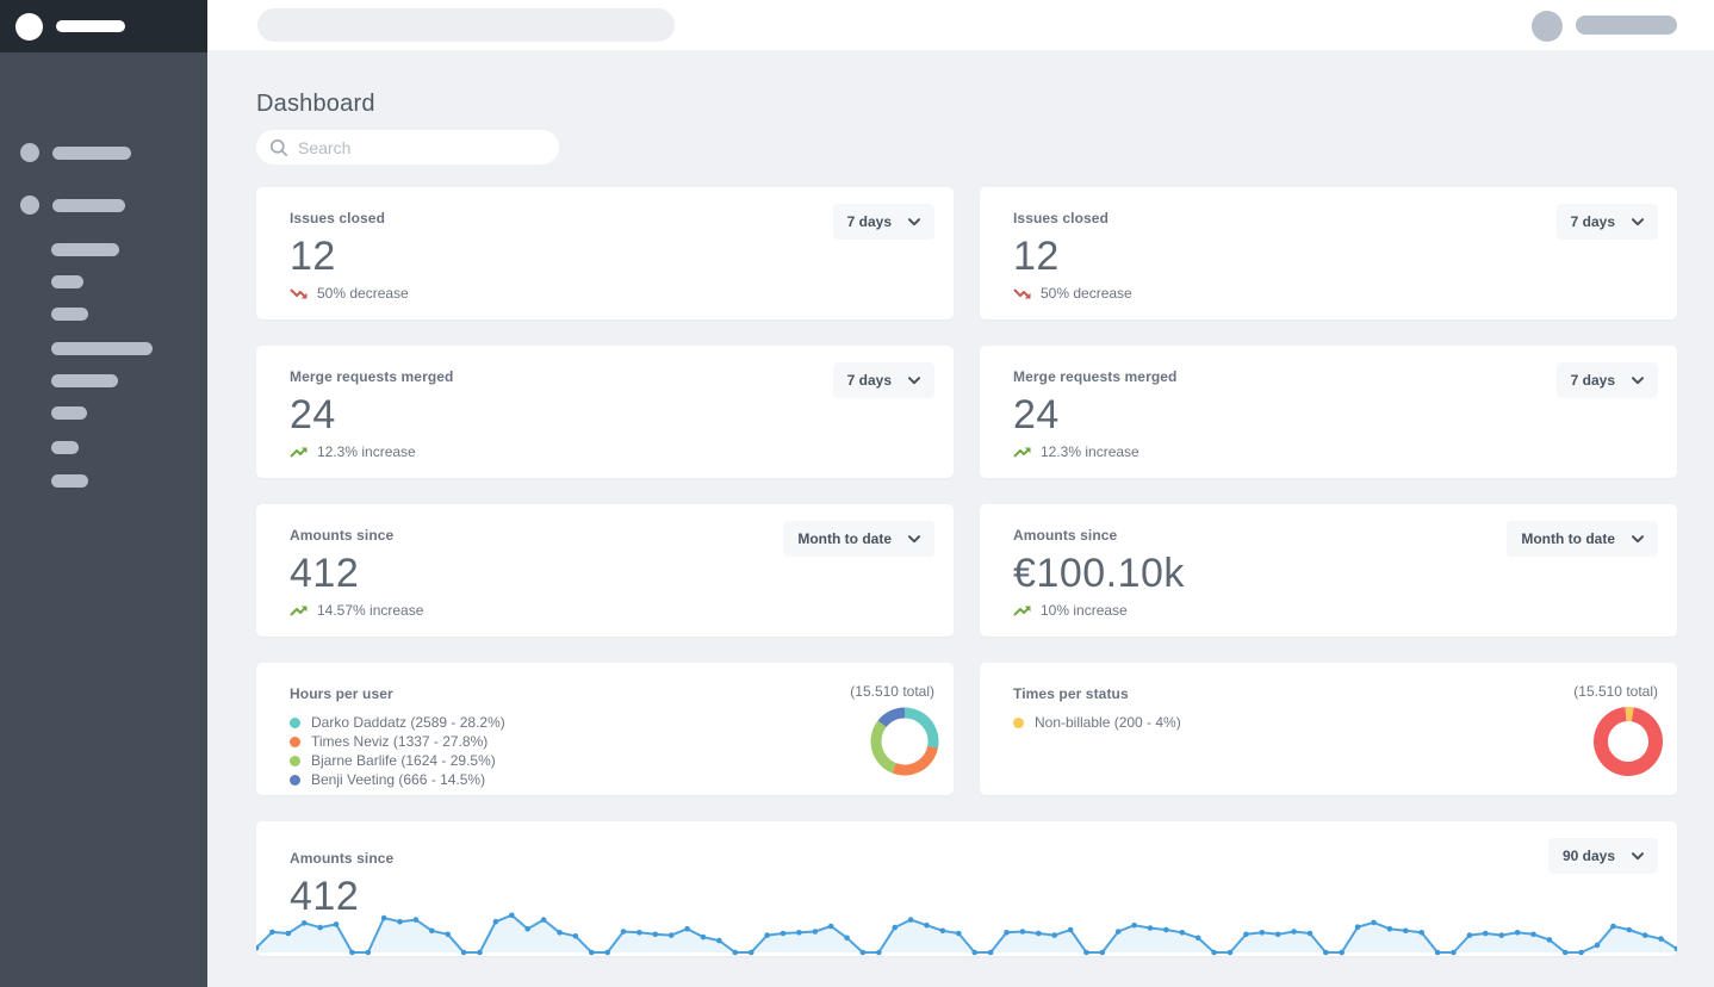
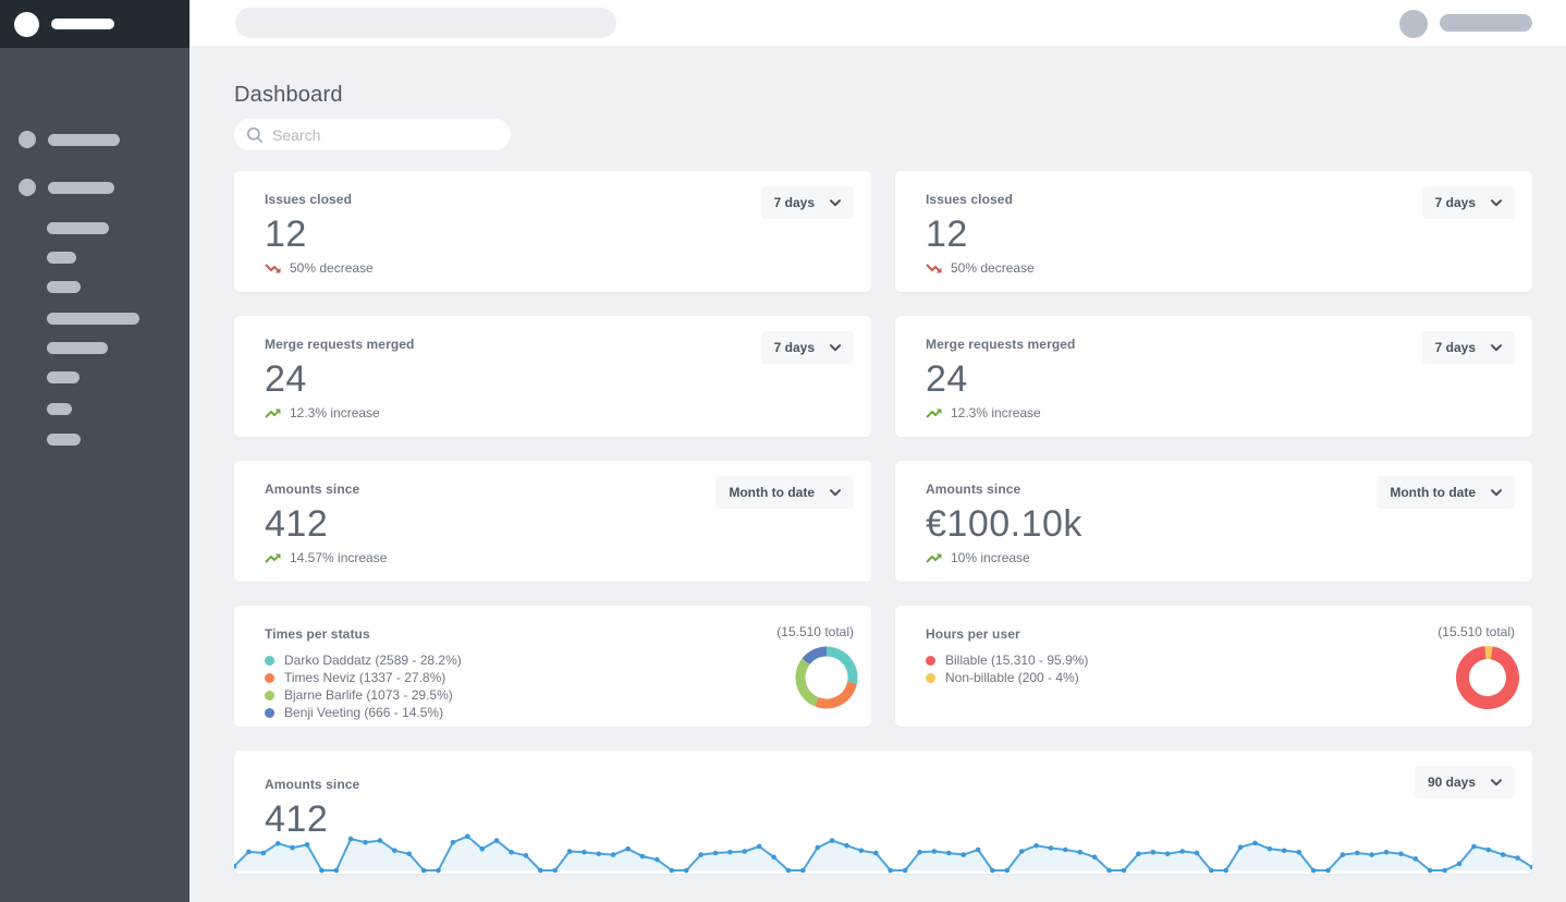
  Dashboard
  Search
  Issues closed
  12
  50% decrease
  7 days
  Issues closed
  12
  50% decrease
  7 days
  Merge requests merged
  24
  12.3% increase
  7 days
  Merge requests merged
  24
  12.3% increase
  7 days
  Amounts since
  412
  14.57% increase
  Month to date
  Amounts since
  €100.10k
  10% increase
  Month to date
- Hours per user
+ Times per status
  (15.510 total)
  Darko Daddatz (2589 - 28.2%)
  Times Neviz (1337 - 27.8%)
- Bjarne Barlife (1624 - 29.5%)
+ Bjarne Barlife (1073 - 29.5%)
  Benji Veeting (666 - 14.5%)
- Times per status
+ Hours per user
  (15.510 total)
+ Billable (15.310 - 95.9%)
  Non-billable (200 - 4%)
  Amounts since
  412
  90 days
